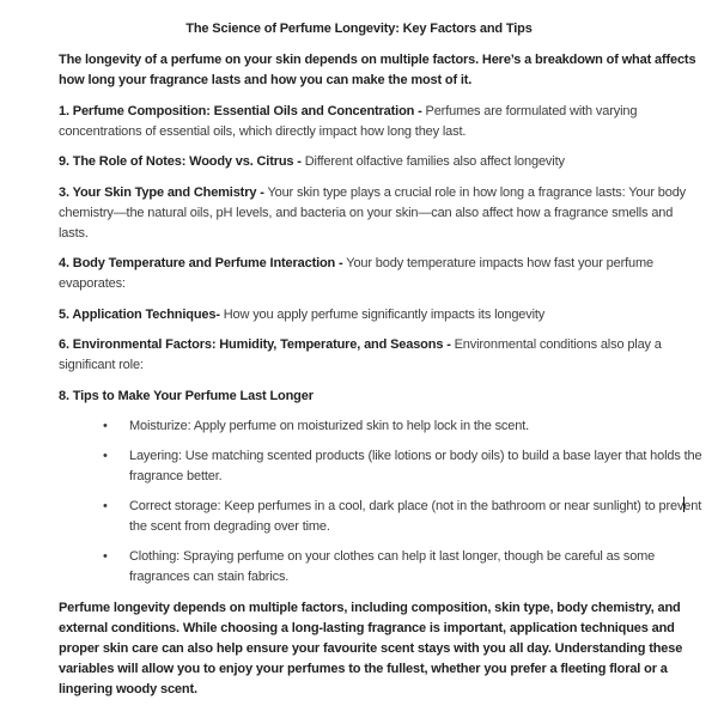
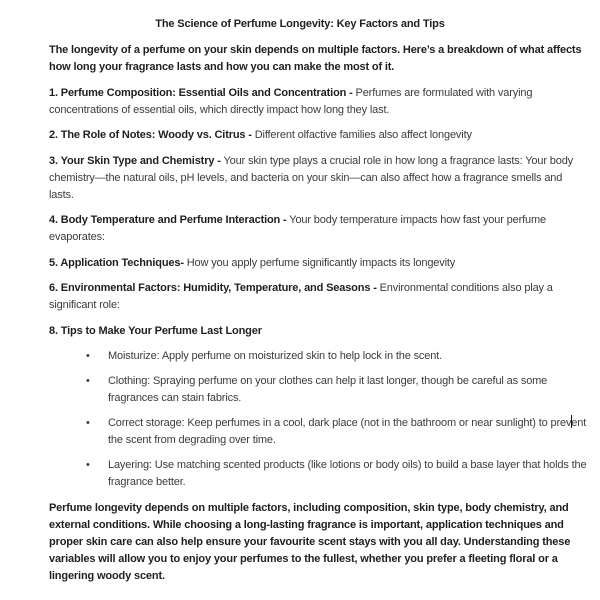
  The Science of Perfume Longevity: Key Factors and Tips
  The longevity of a perfume on your skin depends on multiple factors. Here’s a breakdown of what affects how long your fragrance lasts and how you can make the most of it.
  1. Perfume Composition: Essential Oils and Concentration - Perfumes are formulated with varying concentrations of essential oils, which directly impact how long they last.
- 9. The Role of Notes: Woody vs. Citrus - Different olfactive families also affect longevity
+ 2. The Role of Notes: Woody vs. Citrus - Different olfactive families also affect longevity
  3. Your Skin Type and Chemistry - Your skin type plays a crucial role in how long a fragrance lasts: Your body chemistry—the natural oils, pH levels, and bacteria on your skin—can also affect how a fragrance smells and lasts.
  4. Body Temperature and Perfume Interaction - Your body temperature impacts how fast your perfume evaporates:
  5. Application Techniques- How you apply perfume significantly impacts its longevity
  6. Environmental Factors: Humidity, Temperature, and Seasons - Environmental conditions also play a significant role:
  8. Tips to Make Your Perfume Last Longer
  •
  Moisturize: Apply perfume on moisturized skin to help lock in the scent.
  •
- Layering: Use matching scented products (like lotions or body oils) to build a base layer that holds the fragrance better.
+ Clothing: Spraying perfume on your clothes can help it last longer, though be careful as some fragrances can stain fabrics.
  •
  Correct storage: Keep perfumes in a cool, dark place (not in the bathroom or near sunlight) to prevent the scent from degrading over time.
  •
- Clothing: Spraying perfume on your clothes can help it last longer, though be careful as some fragrances can stain fabrics.
+ Layering: Use matching scented products (like lotions or body oils) to build a base layer that holds the fragrance better.
  Perfume longevity depends on multiple factors, including composition, skin type, body chemistry, and external conditions. While choosing a long-lasting fragrance is important, application techniques and proper skin care can also help ensure your favourite scent stays with you all day. Understanding these variables will allow you to enjoy your perfumes to the fullest, whether you prefer a fleeting floral or a lingering woody scent.
